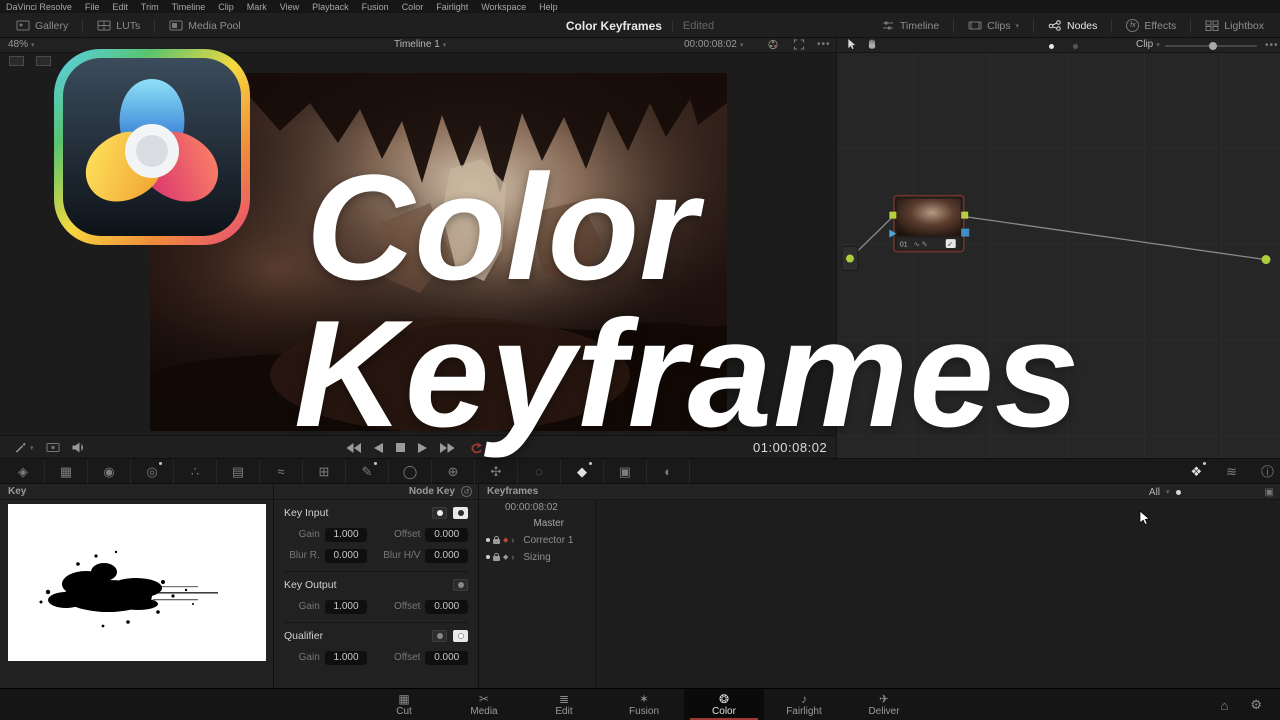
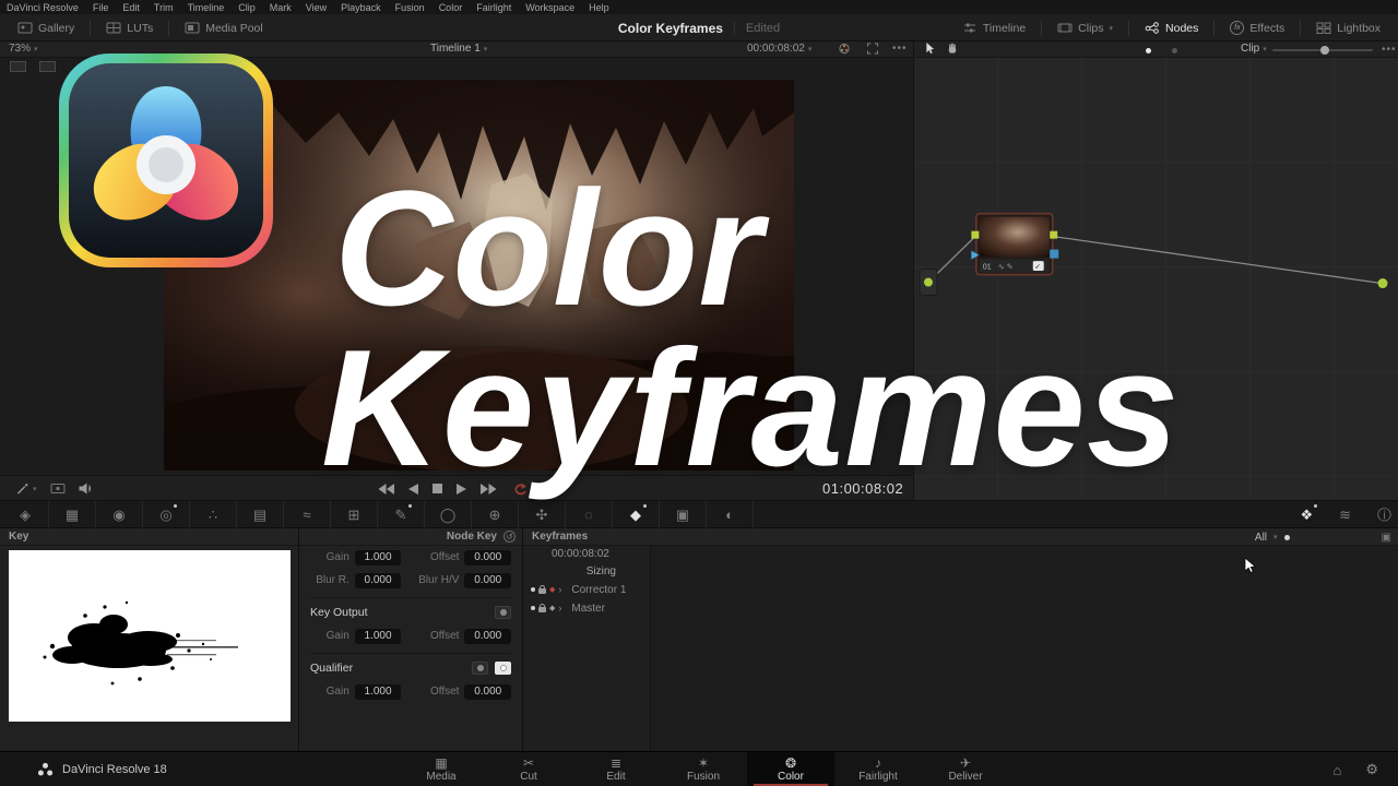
  DaVinci Resolve
  File
  Edit
  Trim
  Timeline
  Clip
  Mark
  View
  Playback
  Fusion
  Color
  Fairlight
  Workspace
  Help
  Gallery
  LUTs
  Media Pool
  Color Keyframes
  Edited
  Timeline
  Clips
  Nodes
  Effects
  Lightbox
- 48%
+ 73%
  Timeline 1
  00:00:08:02
  •••
  01:00:08:02
  Clip
  •••
  ◈
  ▦
  ◉
  ◎
  ∴
  ▤
  ≈
  ⊞
  ✎
  ◯
  ⊕
  ✣
  ◌
  ◆
  ▣
  ◐
  ❖
  ≋
  ⓘ
  Key
  Node Key
- Key Input
  Gain
  1.000
  Offset
  0.000
  Blur R.
  0.000
  Blur H/V
  0.000
  Key Output
  Gain
  1.000
  Offset
  0.000
  Qualifier
  Gain
  1.000
  Offset
  0.000
  Keyframes
  All
  ▣
  00:00:08:02
- Master
+ Sizing
  ›
  Corrector 1
  ›
- Sizing
+ Master
+ DaVinci Resolve 18
  ▦
- Cut
+ Media
  ✂
- Media
+ Cut
  ≣
  Edit
  ✶
  Fusion
  ❂
  Color
  ♪
  Fairlight
  ✈
  Deliver
  ⌂
  ⚙
  Color
  Keyframes
